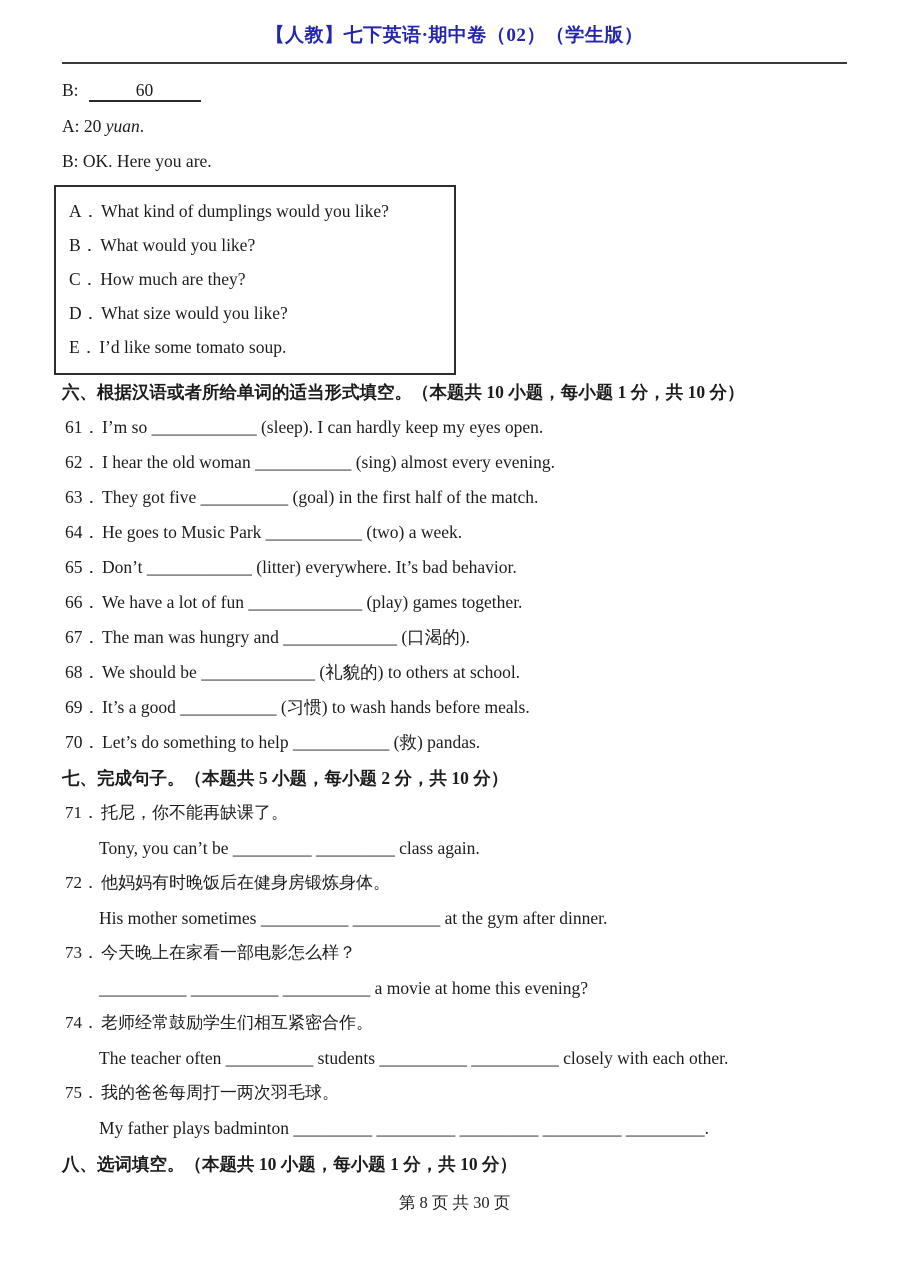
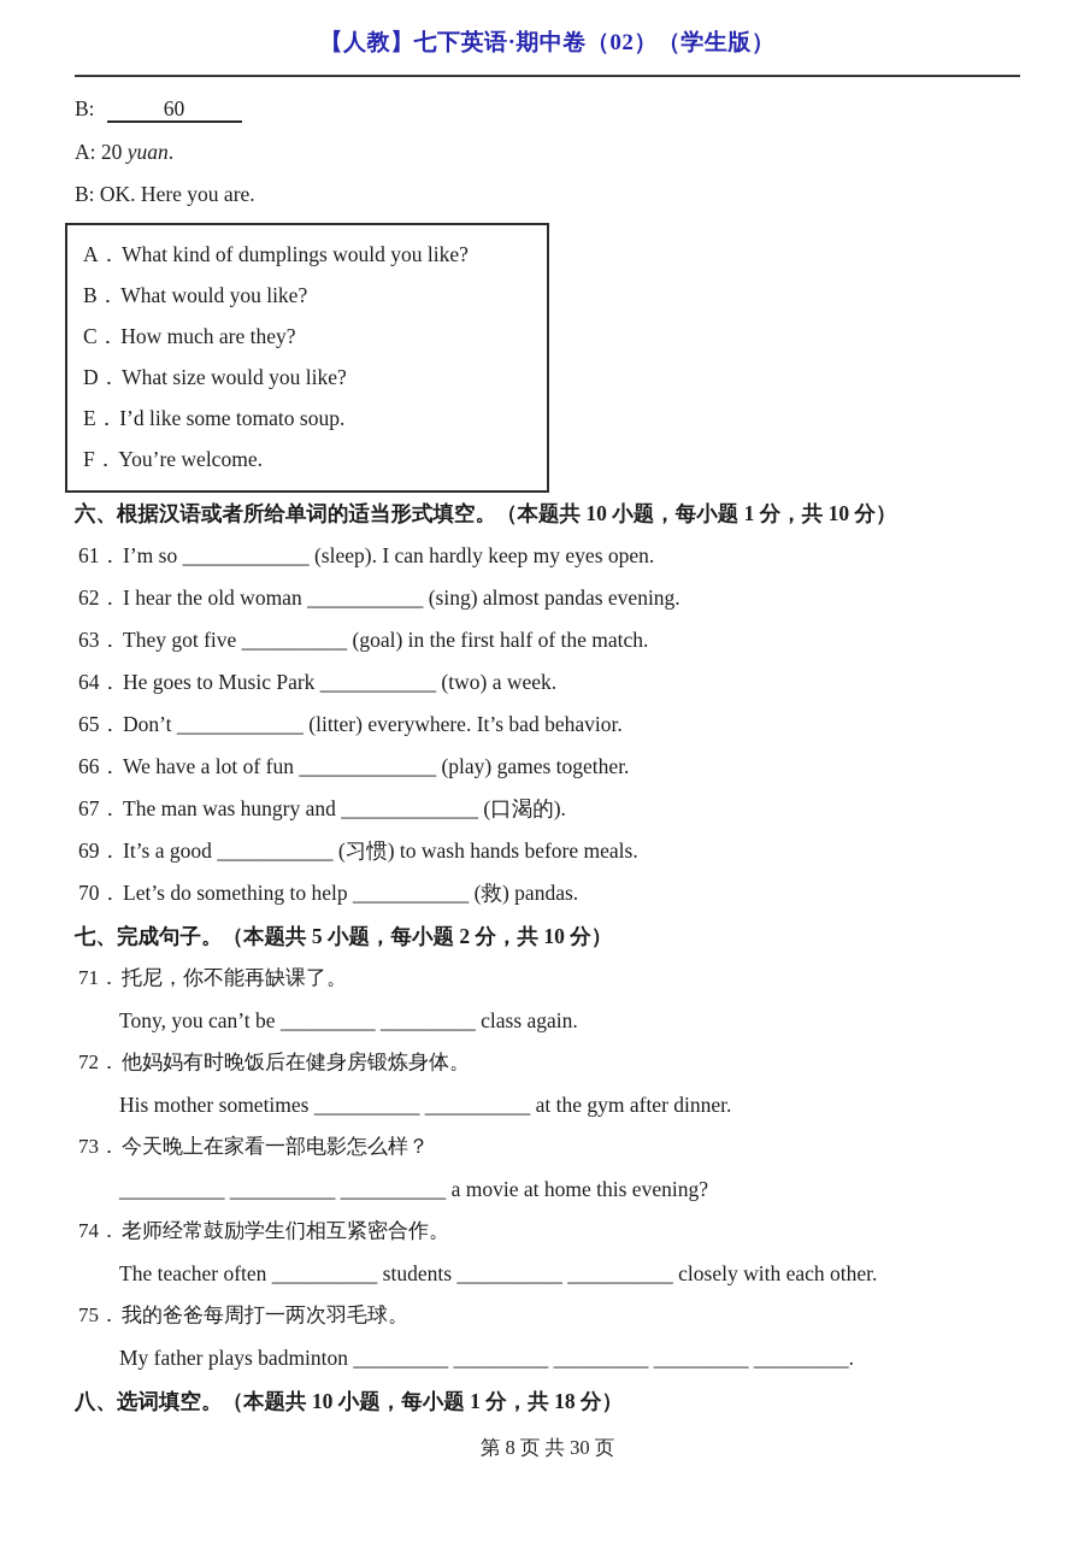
  【人教】七下英语·期中卷（02）（学生版）
  B: 60
  A: 20 yuan.
  B: OK. Here you are.
  A．What kind of dumplings would you like?
  B．What would you like?
  C．How much are they?
  D．What size would you like?
  E．I’d like some tomato soup.
+ F．You’re welcome.
  六、根据汉语或者所给单词的适当形式填空。（本题共 10 小题，每小题 1 分，共 10 分）
  61．I’m so ____________ (sleep). I can hardly keep my eyes open.
- 62．I hear the old woman ___________ (sing) almost every evening.
+ 62．I hear the old woman ___________ (sing) almost pandas evening.
  63．They got five __________ (goal) in the first half of the match.
  64．He goes to Music Park ___________ (two) a week.
  65．Don’t ____________ (litter) everywhere. It’s bad behavior.
  66．We have a lot of fun _____________ (play) games together.
  67．The man was hungry and _____________ (口渴的).
- 68．We should be _____________ (礼貌的) to others at school.
  69．It’s a good ___________ (习惯) to wash hands before meals.
  70．Let’s do something to help ___________ (救) pandas.
  七、完成句子。（本题共 5 小题，每小题 2 分，共 10 分）
  71．托尼，你不能再缺课了。
  Tony, you can’t be _________ _________ class again.
  72．他妈妈有时晚饭后在健身房锻炼身体。
  His mother sometimes __________ __________ at the gym after dinner.
  73．今天晚上在家看一部电影怎么样？
  __________ __________ __________ a movie at home this evening?
  74．老师经常鼓励学生们相互紧密合作。
  The teacher often __________ students __________ __________ closely with each other.
  75．我的爸爸每周打一两次羽毛球。
  My father plays badminton _________ _________ _________ _________ _________.
- 八、选词填空。（本题共 10 小题，每小题 1 分，共 10 分）
+ 八、选词填空。（本题共 10 小题，每小题 1 分，共 18 分）
  第 8 页 共 30 页
